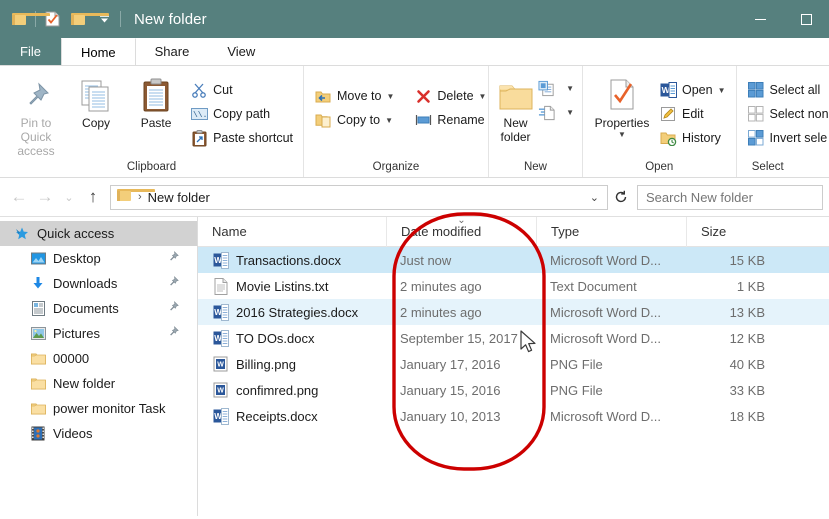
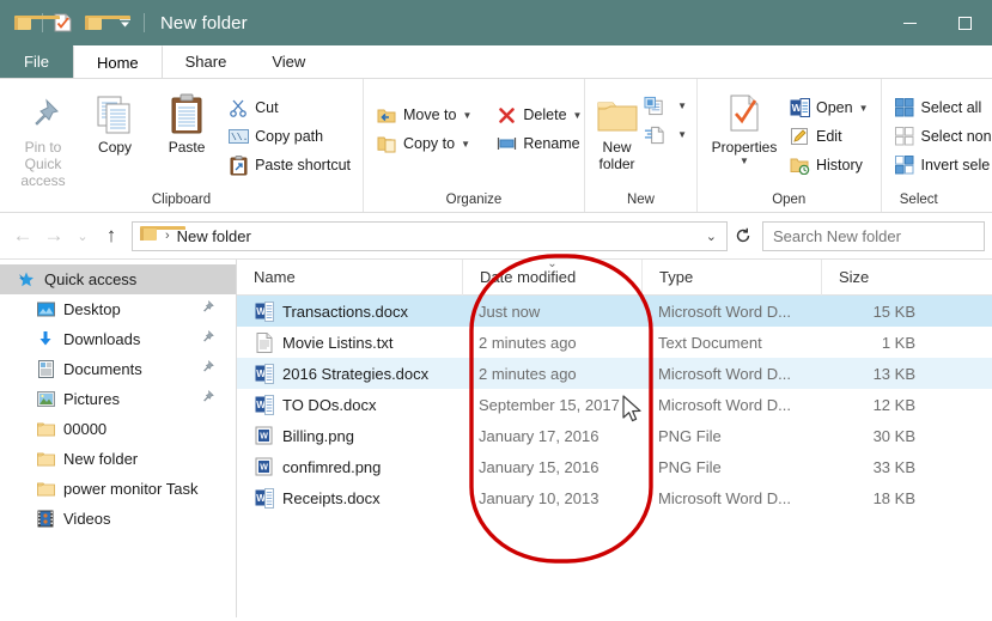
  New folder
  File
  Home
  Share
  View
  Pin to Quick access
  Copy
  Paste
  Cut
  \\.
  Copy path
  Paste shortcut
  Clipboard
  Move to
  ▼
  Copy to
  ▼
  Delete
  ▼
  Rename
  Organize
  New folder
  ▼
  ▼
  New
  Properties
  ▼
  W
  Open
  ▼
  Edit
  History
  Open
  Select all
  Select non
  Invert sele
  Select
  ←
  →
  ⌄
  ↑
  ›
  New folder
  ⌄
  Search New folder
  Quick access
  Desktop
  Downloads
  Documents
  Pictures
  00000
  New folder
  power monitor Task
  Videos
  Name
  ⌄
  Dte modified
  Type
  Size
  W
  Transactions.docx
  Just now
  Microsoft Word D...
  15 KB
  Movie Listins.txt
  2 minutes ago
  Text Document
  1 KB
  W
  2016 Strategies.docx
  2 minutes ago
  Microsoft Word D...
  13 KB
  W
  TO DOs.docx
  September 15, 2017
  Microsoft Word D...
  12 KB
  Billing.png
  January 17, 2016
  PNG File
- 40 KB
+ 30 KB
  confimred.png
  January 15, 2016
  PNG File
  33 KB
  W
  Receipts.docx
  January 10, 2013
  Microsoft Word D...
  18 KB
